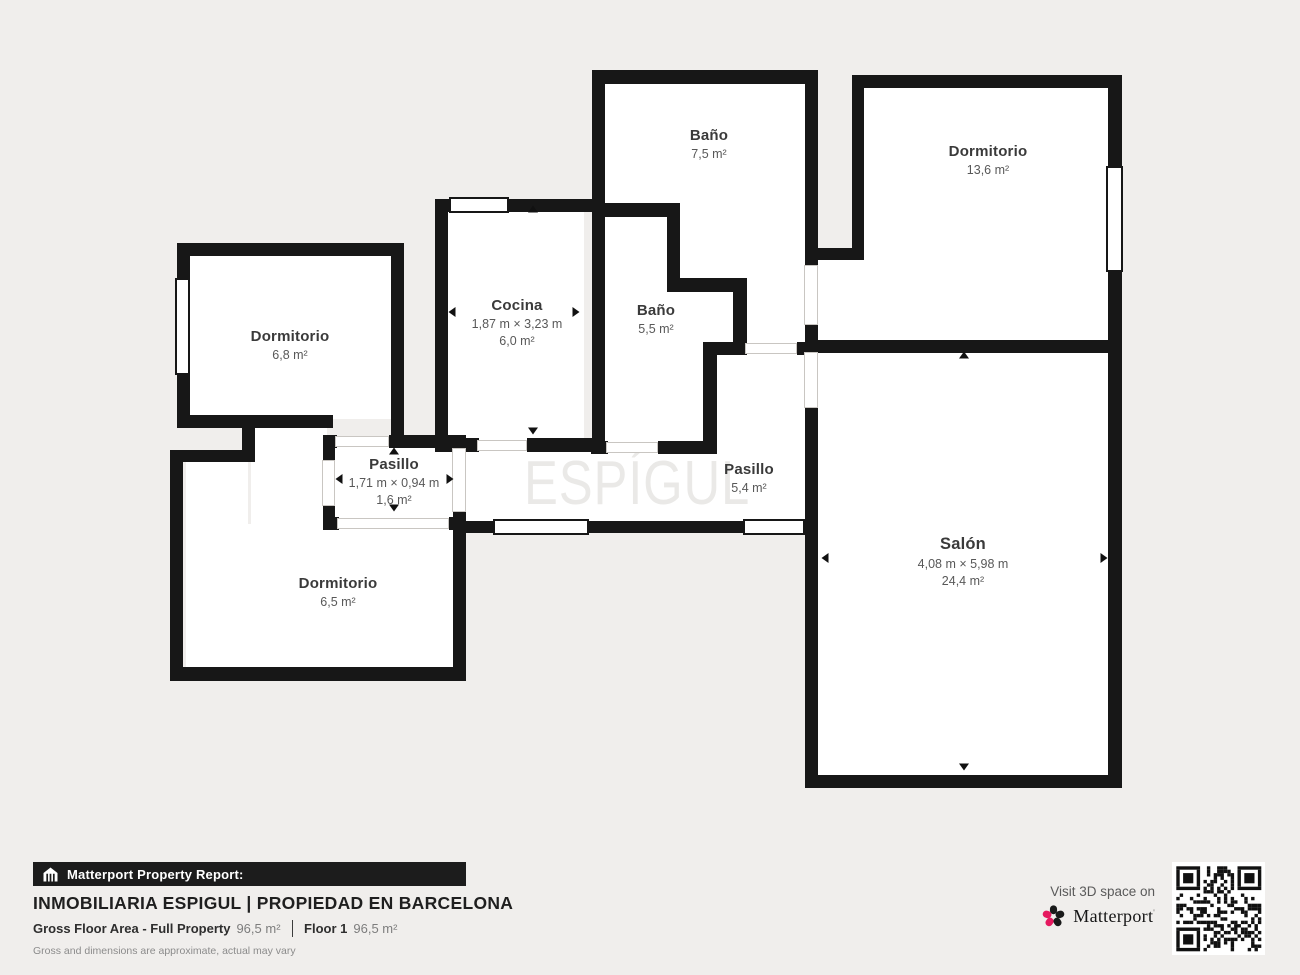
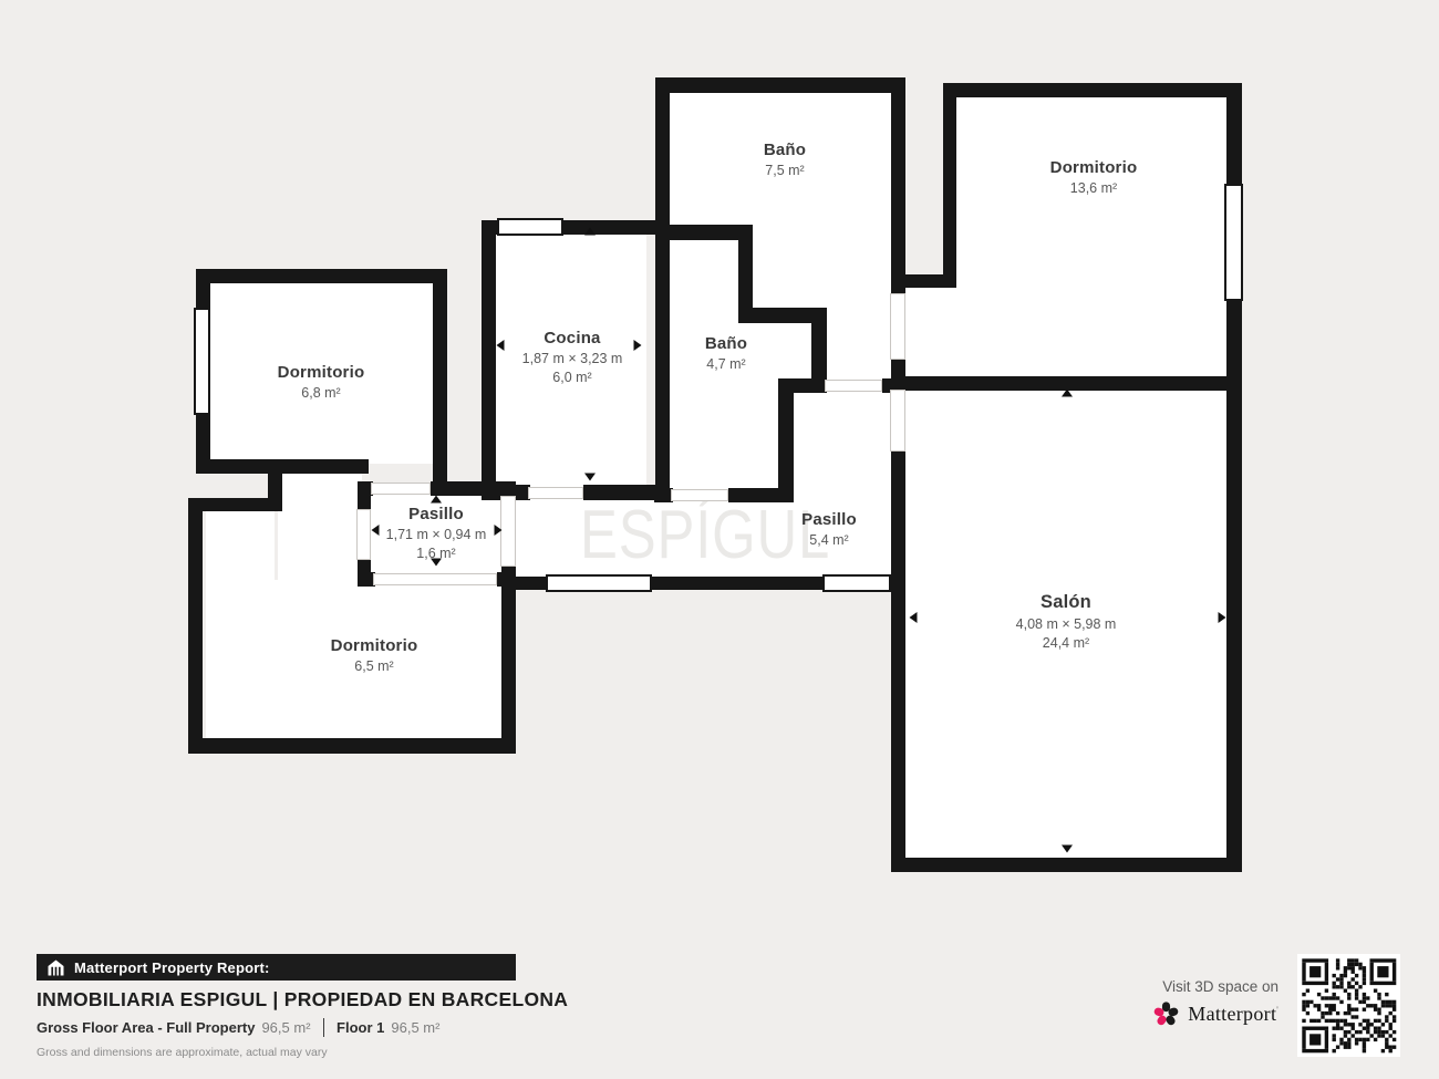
  Baño
  7,5 m²
  Dormitorio
  13,6 m²
  Dormitorio
  6,8 m²
  Cocina
  1,87 m × 3,23 m
  6,0 m²
  Baño
- 5,5 m²
+ 4,7 m²
  Pasillo
  1,71 m × 0,94 m
  1,6 m²
  Pasillo
  5,4 m²
  Dormitorio
  6,5 m²
  Salón
  4,08 m × 5,98 m
  24,4 m²
  ESPÍGUL
  Matterport Property Report:
  INMOBILIARIA ESPIGUL | PROPIEDAD EN BARCELONA
  Gross Floor Area - Full Property
  96,5 m²
  Floor 1
  96,5 m²
  Gross and dimensions are approximate, actual may vary
  Visit 3D space on
  Matterport'
